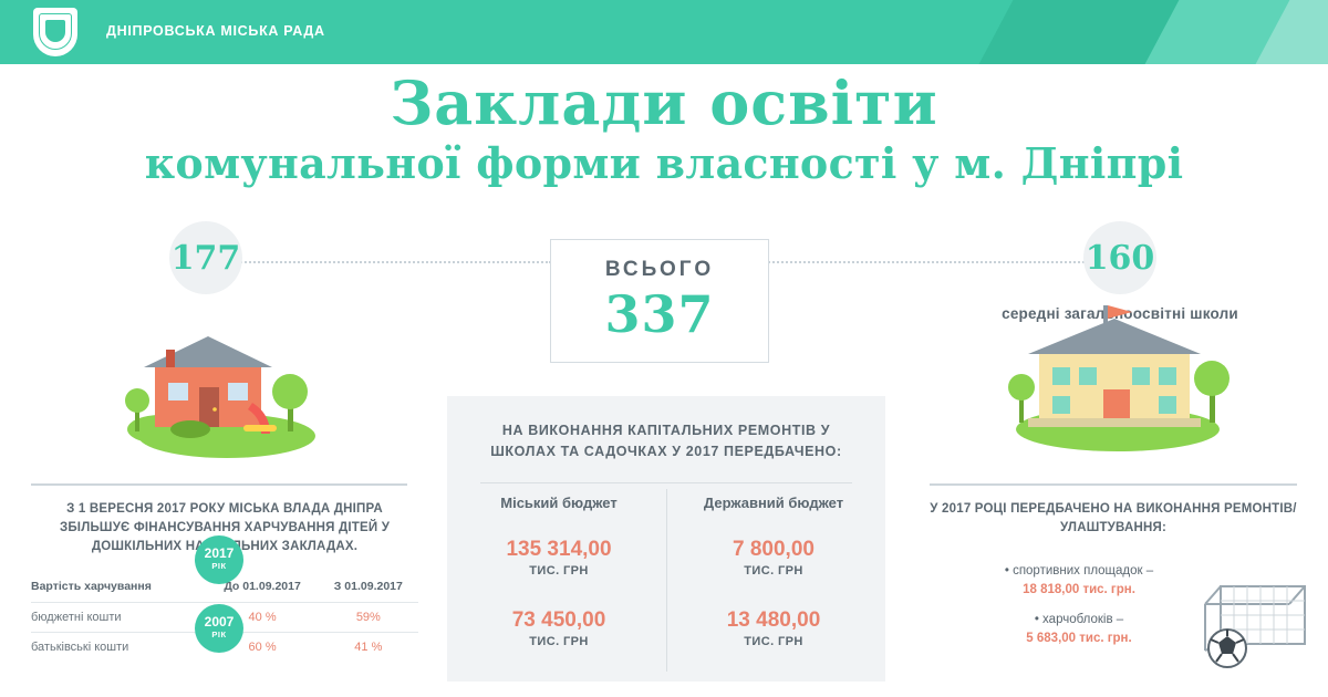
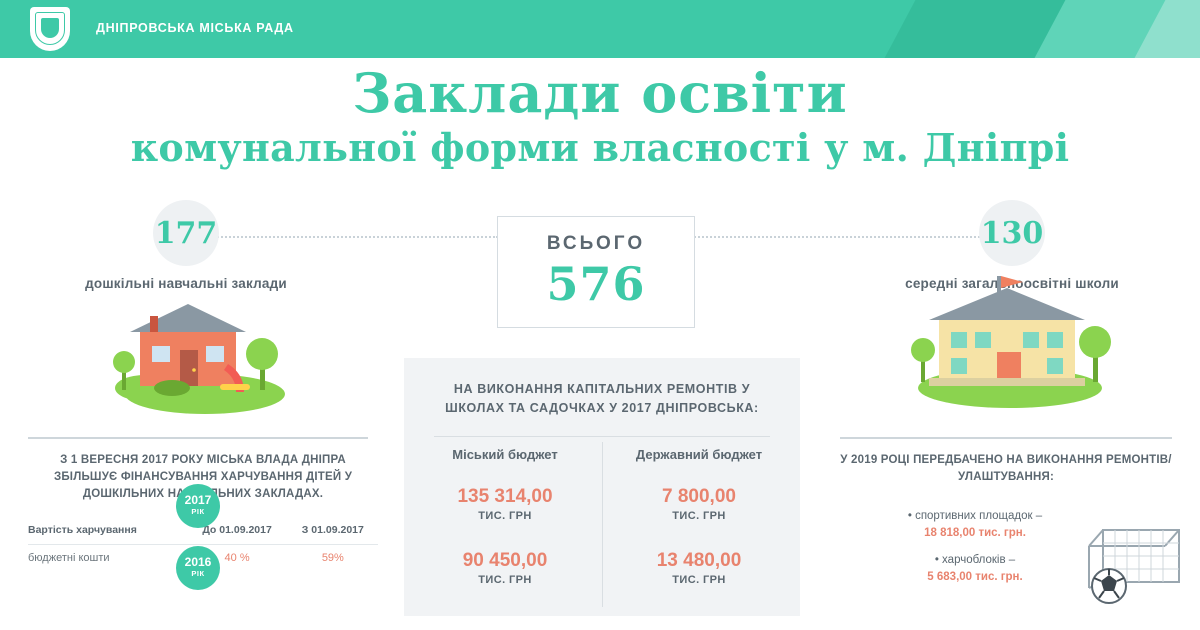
  ДНІПРОВСЬКА МІСЬКА РАДА
  Заклади освіти
  комунальної форми власності у м. Дніпрі
  177
+ дошкільні навчальні заклади
- 160
+ 130
  середні загалоосвітні школи
  ВСЬОГО
- 337
+ 576
  З 1 ВЕРЕСНЯ 2017 РОКУ МІСЬКА ВЛАДА ДНІПРА ЗБІЛЬШУЄ ФІНАНСУВАННЯ ХАРЧУВАННЯ ДІТЕЙ У ДОШКІЛЬНИХ НЬНИХ ЗАКЛАДАХ.
  Вартість харчування	До 01.09.2017	З 01.09.2017
  бюджетні кошти	40 %	59%
- батьківські кошти	60 %	41 %
- НА ВИКОНАННЯ КАПІТАЛЬНИХ РЕМОНТІВ У ШКОЛАХ ТА САДОЧКАХ У 2017 ПЕРЕДБАЧЕНО:
+ НА ВИКОНАННЯ КАПІТАЛЬНИХ РЕМОНТІВ У ШКОЛАХ ТА САДОЧКАХ У 2017 ДНІПРОВСЬКА:
  Міський бюджет
  135 314,00
  ТИС. ГРН
- 73 450,00
+ 90 450,00
  ТИС. ГРН
  Державний бюджет
  7 800,00
  ТИС. ГРН
  13 480,00
  ТИС. ГРН
  2017
  РІК
- 2007
+ 2016
  РІК
- У 2017 РОЦІ ПЕРЕДБАЧЕНО НА ВИКОНАННЯ РЕМОНТІВ/УЛАШТУВАННЯ:
+ У 2019 РОЦІ ПЕРЕДБАЧЕНО НА ВИКОНАННЯ РЕМОНТІВ/УЛАШТУВАННЯ:
  • спортивних площадок –
  18 818,00 тис. грн.
  • харчоблоків –
  5 683,00 тис. грн.
